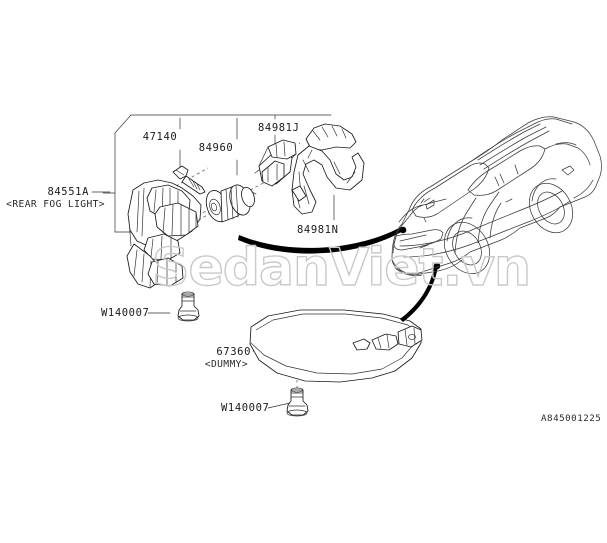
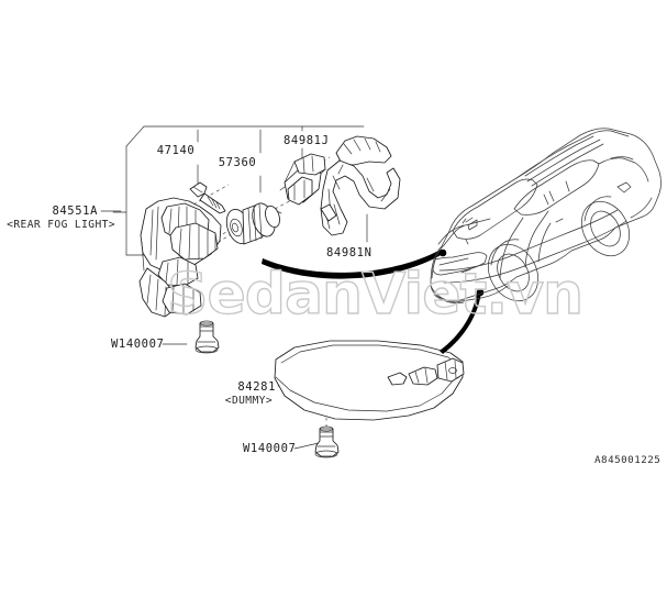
  SedanViet.vn
  47140
- 84960
+ 57360
  84981J
  84981N
  84551A
  <REAR FOG LIGHT>
  W140007
- 67360
+ 84281
  <DUMMY>
  W140007
  A845001225
